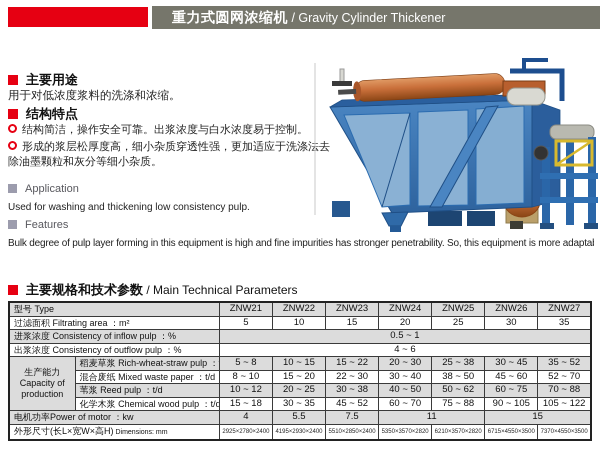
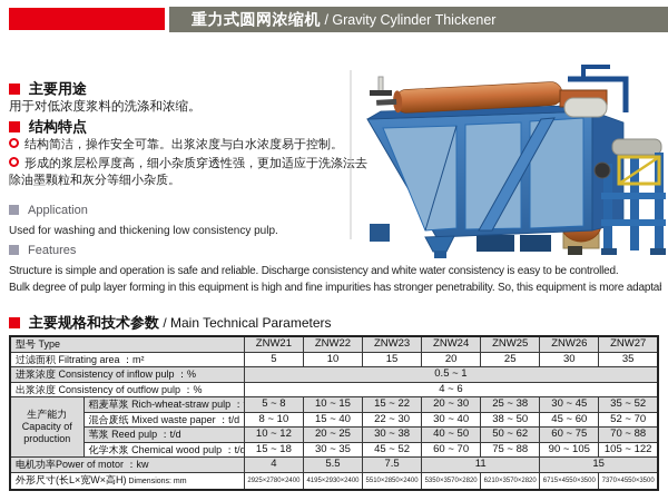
  重力式圆网浓缩机 / Gravity Cylinder Thickener
  主要用途
  用于对低浓度浆料的洗涤和浓缩。
  结构特点
  结构简洁，操作安全可靠。出浆浓度与白水浓度易于控制。
  形成的浆层松厚度高，细小杂质穿透性强，更加适应于洗涤法去除油墨颗粒和灰分等细小杂质。
  Application
  Used for washing and thickening low consistency pulp.
  Features
+ Structure is simple and operation is safe and reliable. Discharge consistency and white water consistency is easy to be controlled.
  Bulk degree of pulp layer forming in this equipment is high and fine impurities has stronger penetrability. So, this equipment is more adapta
  主要规格和技术参数 / Main Technical Parameters
  型号 Type	ZNW21	ZNW22	ZNW23	ZNW24	ZNW25	ZNW26	ZNW27
  过滤面积 Filtrating area ：m²	5	10	15	20	25	30	35
  进浆浓度 Consistency of inflow pulp ：%	0.5 ~ 1
  出浆浓度 Consistency of outflow pulp ：%	4 ~ 6
  生产能力 Capacity of production	稻麦草浆 Rich-wheat-straw pulp ：	5 ~ 8	10 ~ 15	15 ~ 22	20 ~ 30	25 ~ 38	30 ~ 45	35 ~ 52
- 混合废纸 Mixed waste paper ：t/d	8 ~ 10	15 ~ 20	22 ~ 30	30 ~ 40	38 ~ 50	45 ~ 60	52 ~ 70
+ 混合废纸 Mixed waste paper ：t/d	8 ~ 10	15 ~ 40	22 ~ 30	30 ~ 40	38 ~ 50	45 ~ 60	52 ~ 70
  苇浆 Reed pulp ：t/d	10 ~ 12	20 ~ 25	30 ~ 38	40 ~ 50	50 ~ 62	60 ~ 75	70 ~ 88
  化学木浆 Chemical wood pulp ：t/d	15 ~ 18	30 ~ 35	45 ~ 52	60 ~ 70	75 ~ 88	90 ~ 105	105 ~ 122
  电机功率Power of motor ：kw	4	5.5	7.5	11	15
